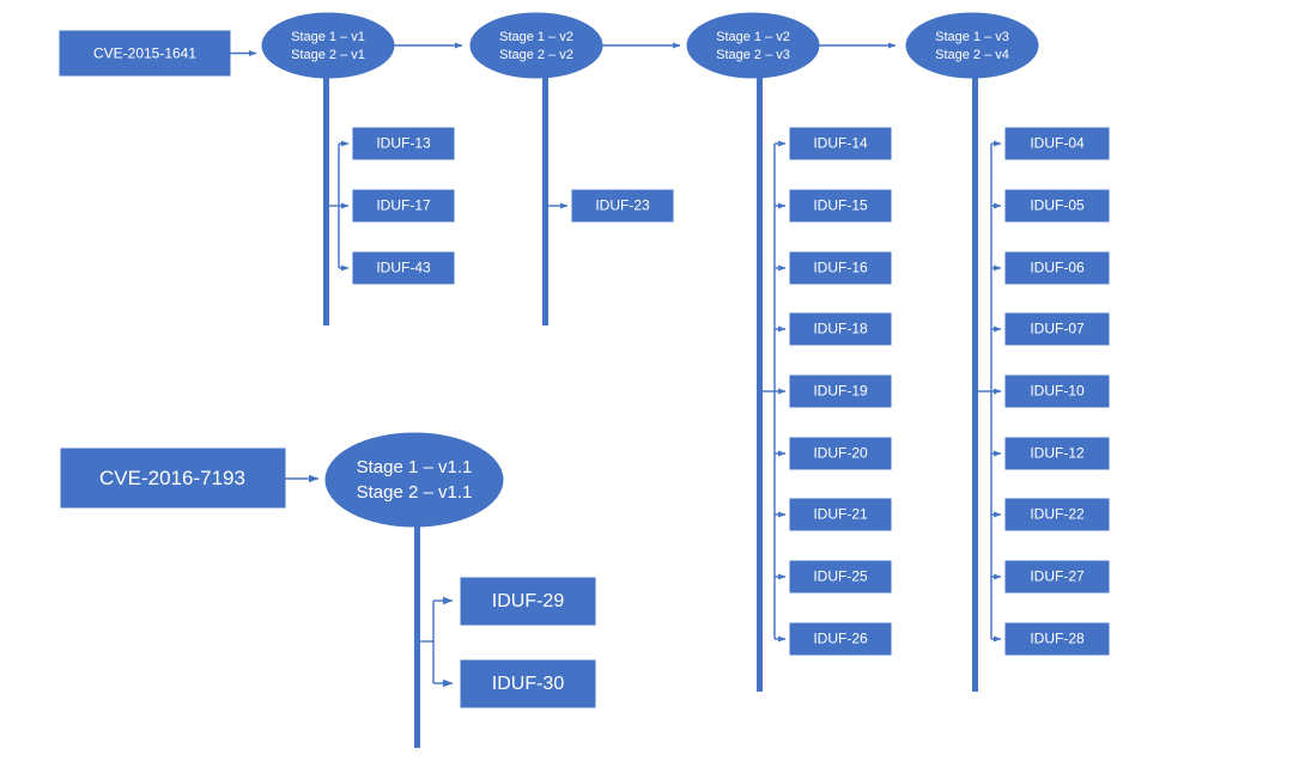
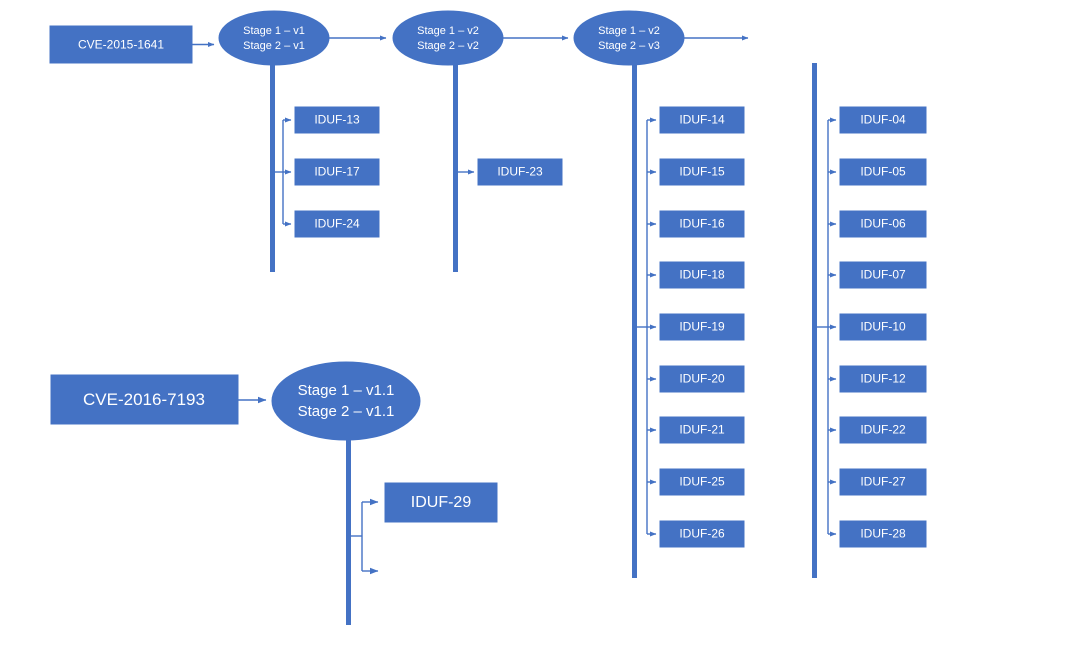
  CVE-2015-1641
  Stage 1 – v1
  Stage 2 – v1
  IDUF-13
  IDUF-17
- IDUF-43
+ IDUF-24
  Stage 1 – v2
  Stage 2 – v2
  IDUF-23
  Stage 1 – v2
  Stage 2 – v3
  IDUF-14
  IDUF-15
  IDUF-16
  IDUF-18
  IDUF-19
  IDUF-20
  IDUF-21
  IDUF-25
  IDUF-26
- Stage 1 – v3
- Stage 2 – v4
  IDUF-04
  IDUF-05
  IDUF-06
  IDUF-07
  IDUF-10
  IDUF-12
  IDUF-22
  IDUF-27
  IDUF-28
  CVE-2016-7193
  Stage 1 – v1.1
  Stage 2 – v1.1
  IDUF-29
- IDUF-30
